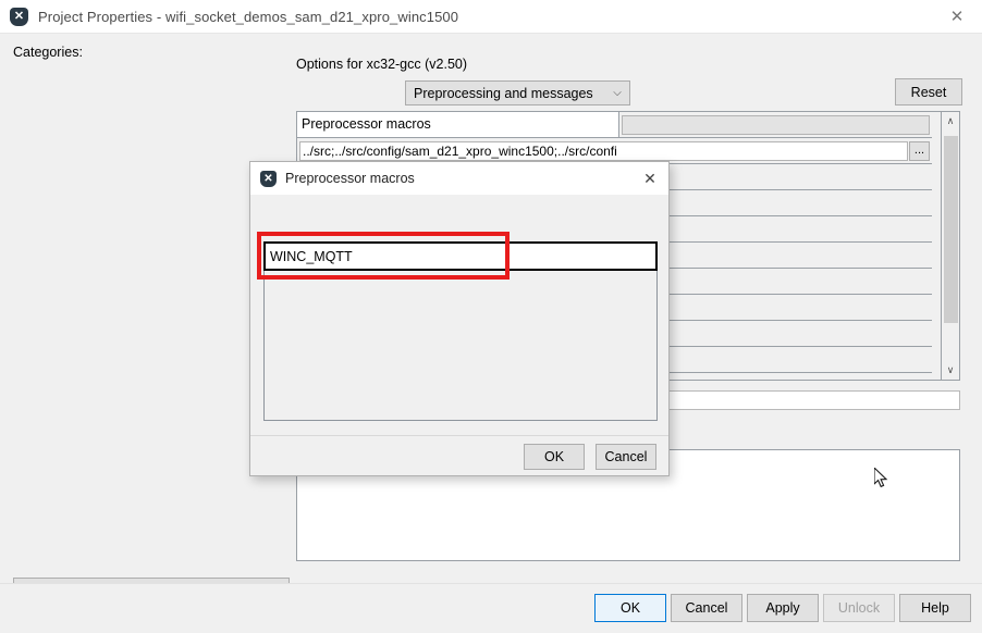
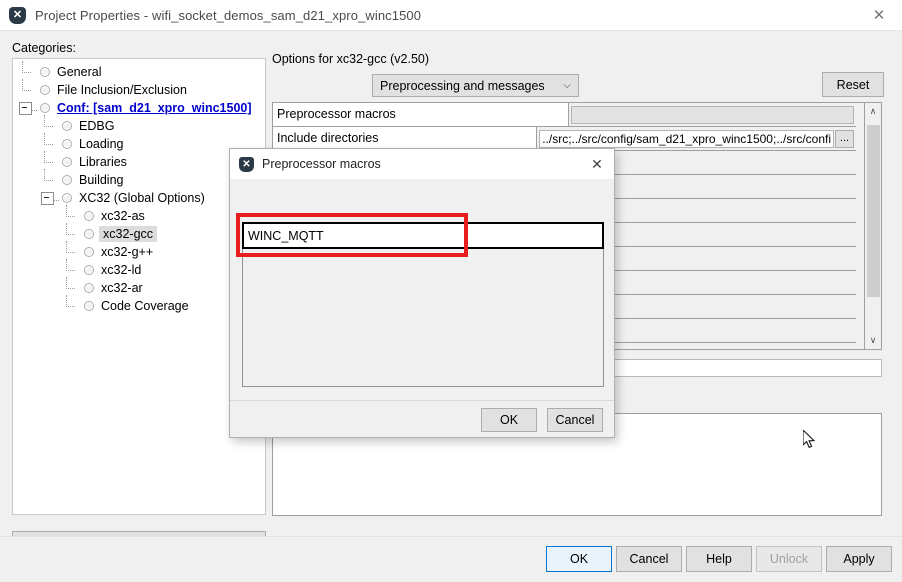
  ✕
  Project Properties - wifi_socket_demos_sam_d21_xpro_winc1500
  ✕
  Categories:
+ General
+ File Inclusion/Exclusion
+ Conf: [sam_d21_xpro_winc1500]
+ EDBG
+ Loading
+ Libraries
+ Building
+ XC32 (Global Options)
+ xc32-as
+ xc32-gcc
+ xc32-g++
+ xc32-ld
+ xc32-ar
+ Code Coverage
  Options for xc32-gcc (v2.50)
  Preprocessing and messages
  ⌵
  Reset
  Preprocessor macros
+ Include directories
  ../src;../src/config/sam_d21_xpro_winc1500;../src/confi
  ...
  ∧
  ∨
  OK
  Cancel
- Apply
+ Help
  Unlock
- Help
+ Apply
  ✕
  Preprocessor macros
  ✕
  WINC_MQTT
  OK
  Cancel
